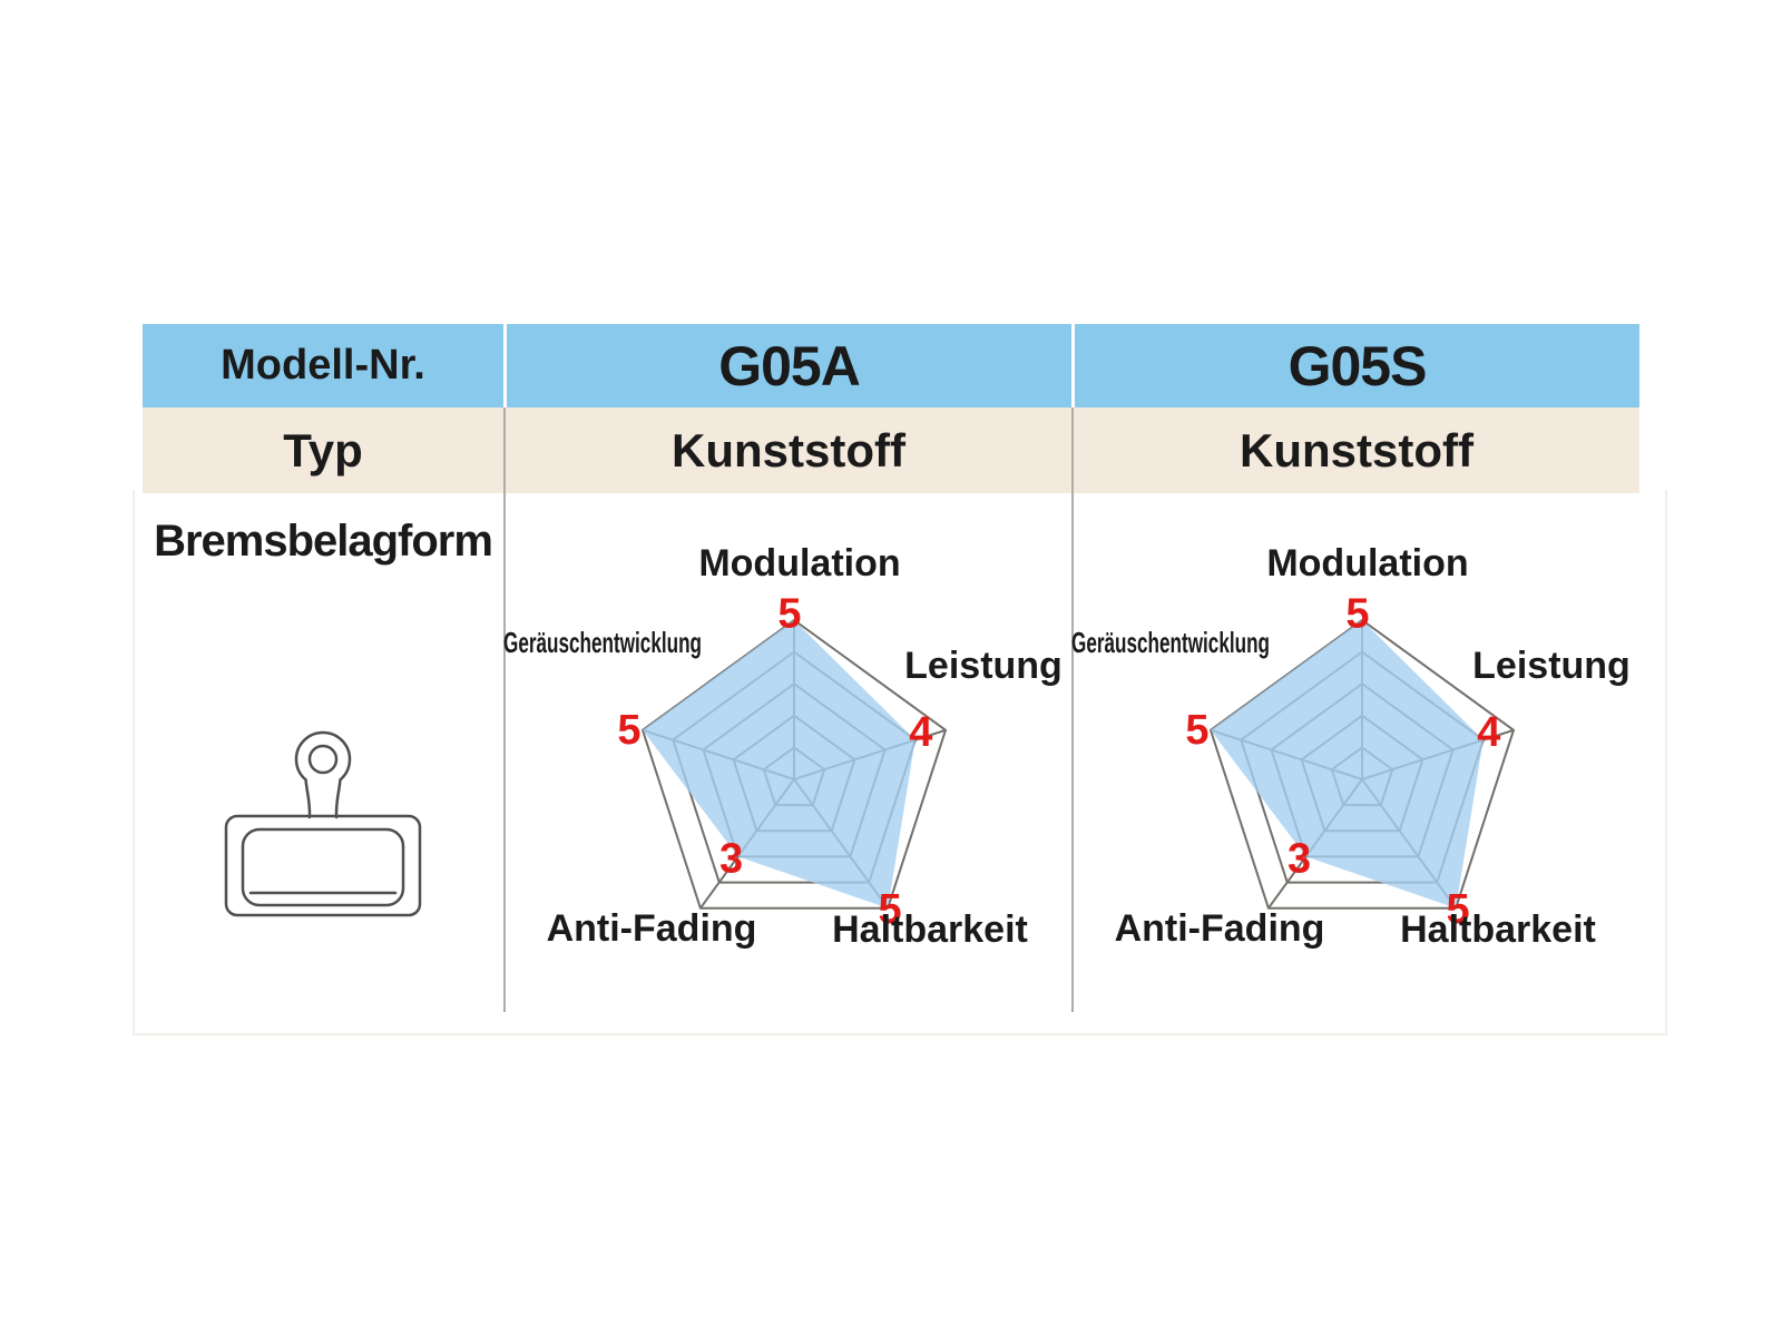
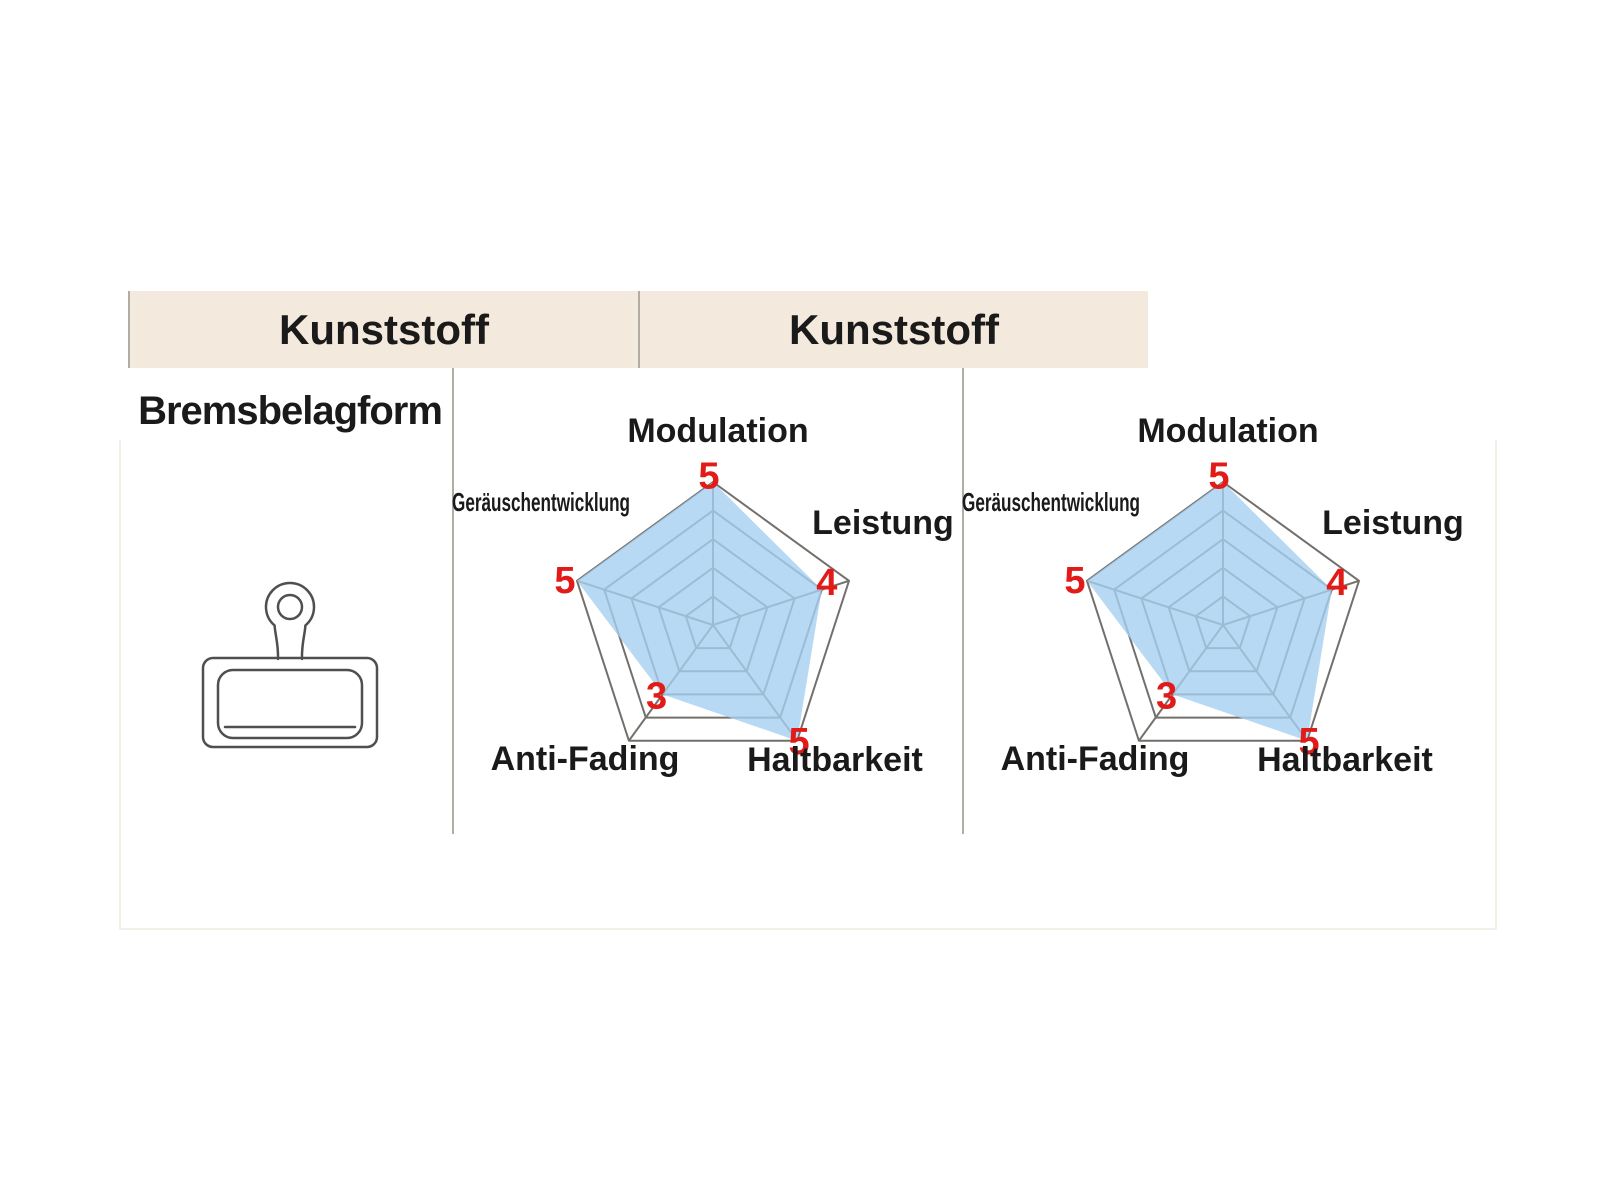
- Modell-Nr.
- G05A
- G05S
- Typ
  Kunststoff
  Kunststoff
  Bremsbelagform
  5
  4
  5
  3
  5
  Modulation
  Leistung
  Haltbarkeit
  Anti-Fading
  Geräuschentwicklung
  5
  4
  5
  3
  5
  Modulation
  Leistung
  Haltbarkeit
  Anti-Fading
  Geräuschentwicklung
